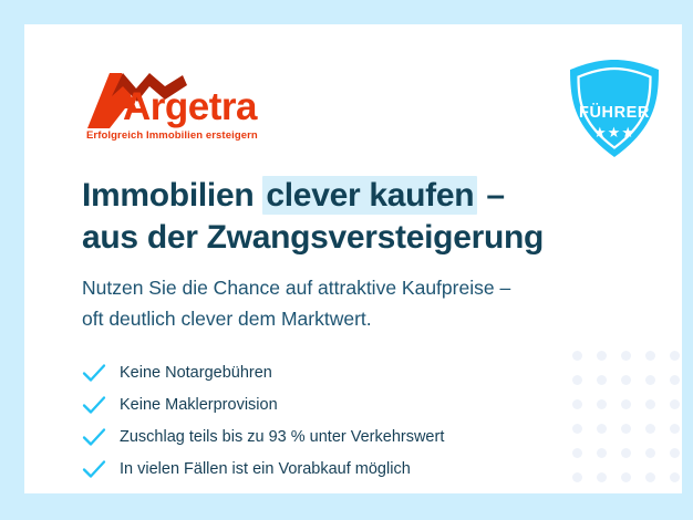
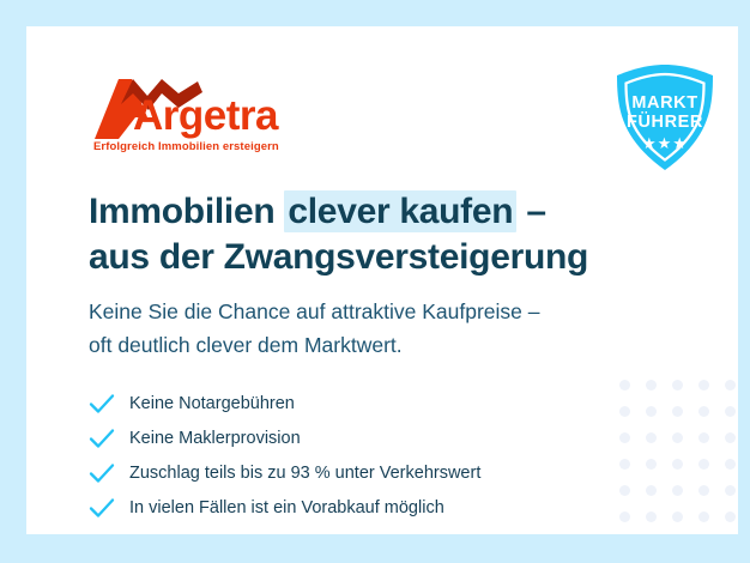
  Argetra
  Erfolgreich Immobilien ersteigern
+ MARKT
  FÜHRER
  ★★★
  Immobilien clever kaufen –
  aus der Zwangsversteigerung
- Nutzen Sie die Chance auf attraktive Kaufpreise –
+ Keine Sie die Chance auf attraktive Kaufpreise –
  oft deutlich clever dem Marktwert.
  Keine Notargebühren
  Keine Maklerprovision
  Zuschlag teils bis zu 93 % unter Verkehrswert
  In vielen Fällen ist ein Vorabkauf möglich
